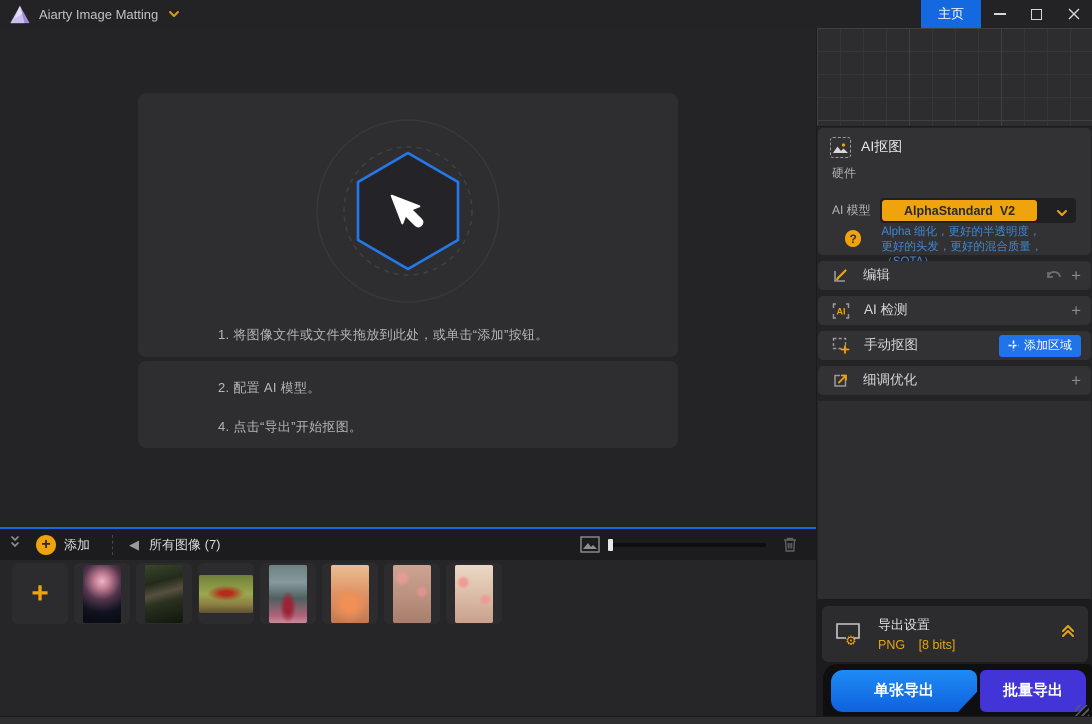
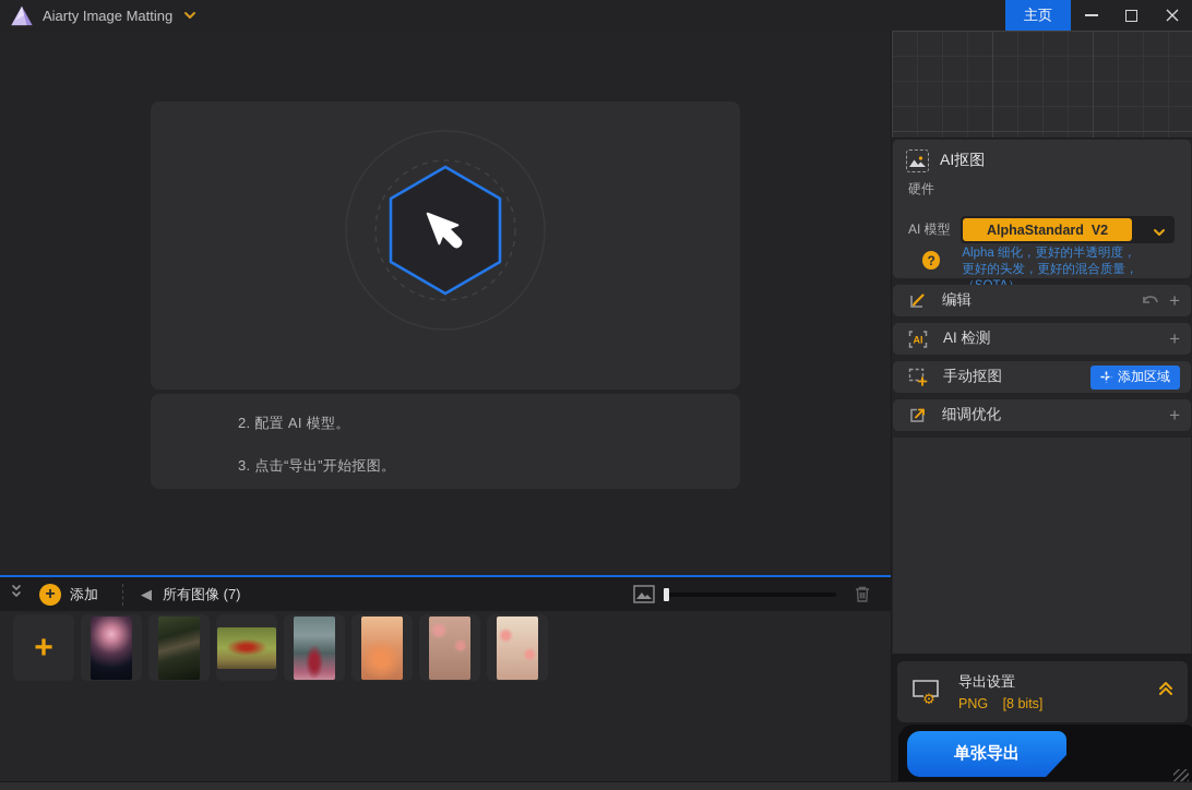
  Aiarty Image Matting
  主页
- 1. 将图像文件或文件夹拖放到此处，或单击“添加”按钮。
  2. 配置 AI 模型。
- 4. 点击“导出”开始抠图。
+ 3. 点击“导出”开始抠图。
  AI抠图
  硬件
  AI 模型
  AlphaStandard V2
  ?
  Alpha 细化，更好的半透明度，
  更好的头发，更好的混合质量，
  编辑
  +
  AI
  AI 检测
  +
  手动抠图
  添加区域
  细调优化
  +
  ⚙
  导出设置
  PNG [8 bits]
  单张导出
- 批量导出
  +
  添加
  ◀
  所有图像 (7)
  +
